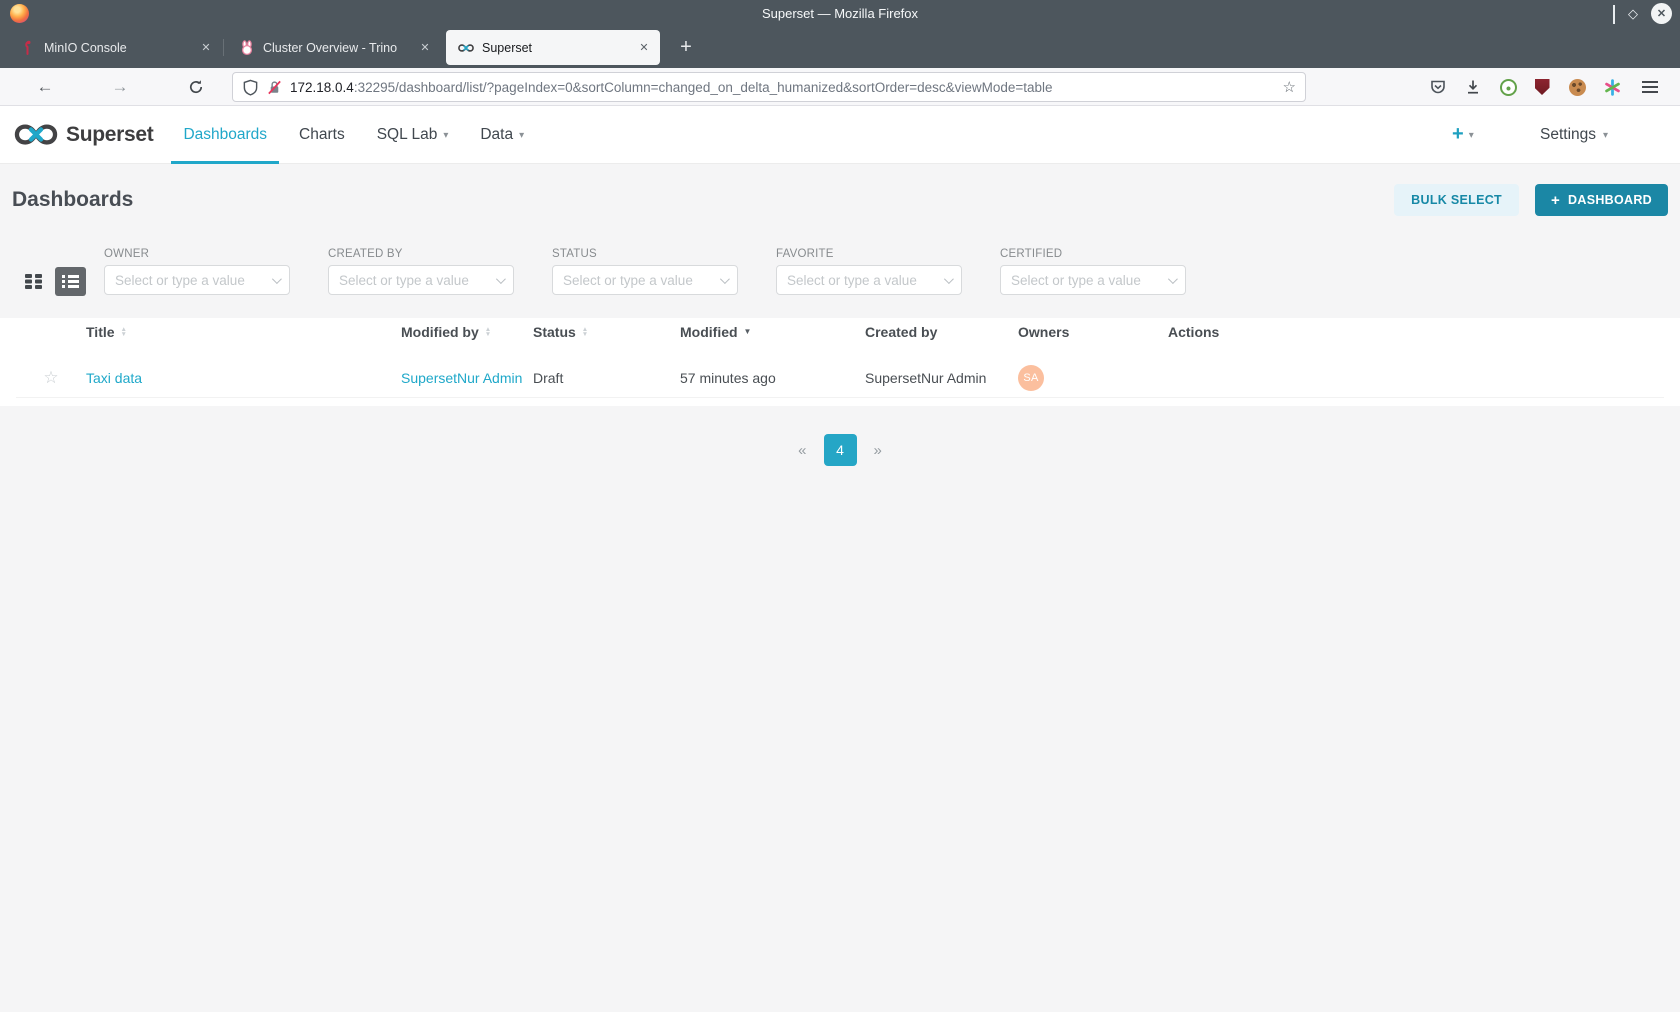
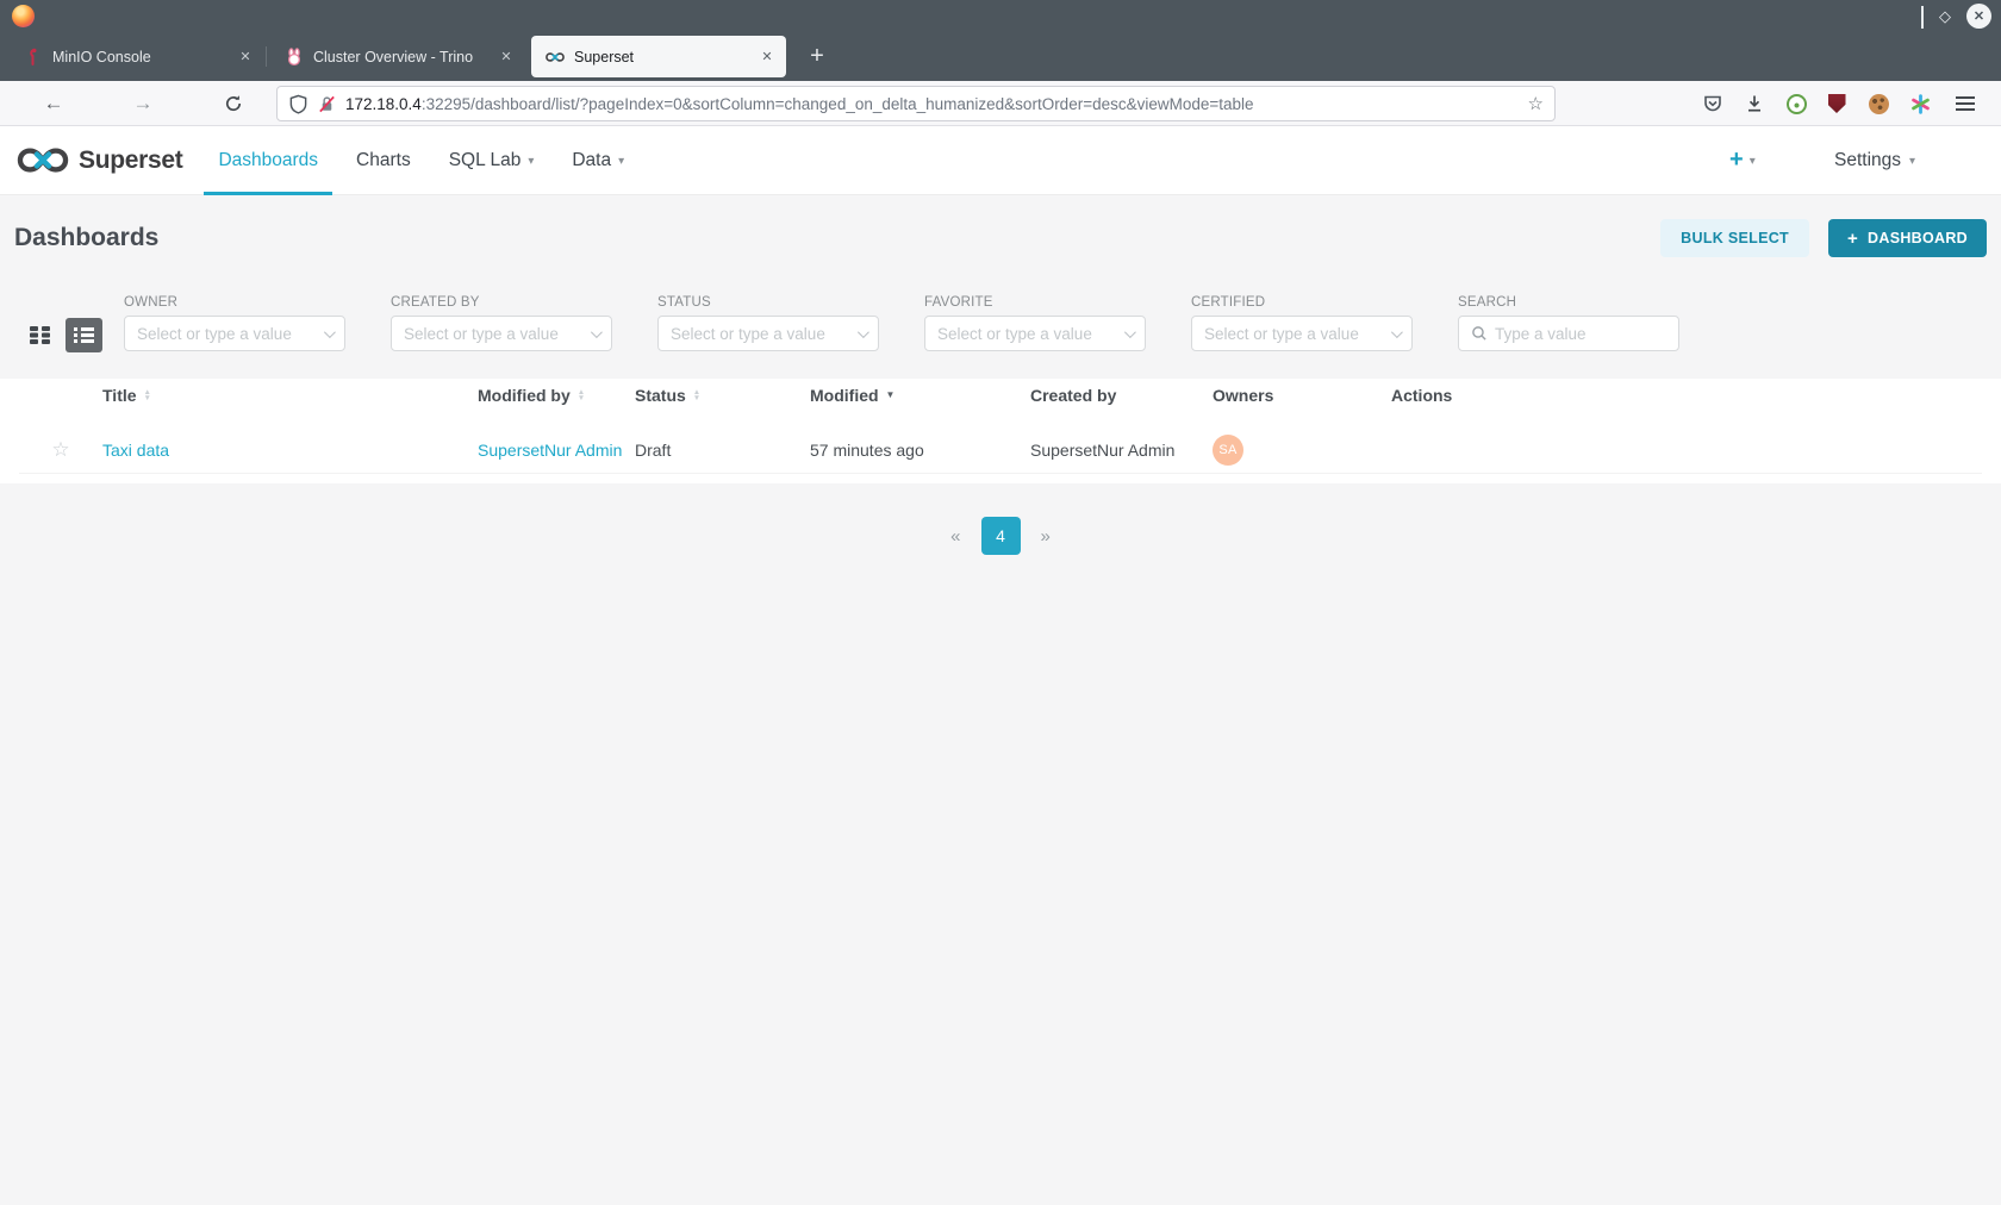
- Superset — Mozilla Firefox
  ◇
  ✕
  MinIO Console
  ✕
  Cluster Overview - Trino
  ✕
  Superset
  ✕
  +
  ←
  →
  172.18.0.4:32295/dashboard/list/?pageIndex=0&sortColumn=changed_on_delta_humanized&sortOrder=desc&viewMode=table
  ☆
  Superset
  Dashboards
  Charts
  SQL Lab
  ▾
  Data
  ▾
  +
  ▾
  Settings
  ▾
  Dashboards
  BULK SELECT
  +
  DASHBOARD
  OWNER
  Select or type a value
  CREATED BY
  Select or type a value
  STATUS
  Select or type a value
  FAVORITE
  Select or type a value
  CERTIFIED
  Select or type a value
+ SEARCH
+ Type a value
  Title
  Modified by
  Status
  Modified
  ▼
  Created by
  Owners
  Actions
  ☆
  Taxi data
  SupersetNur Admin
  Draft
  57 minutes ago
  SupersetNur Admin
  SA
  «
  4
  »
